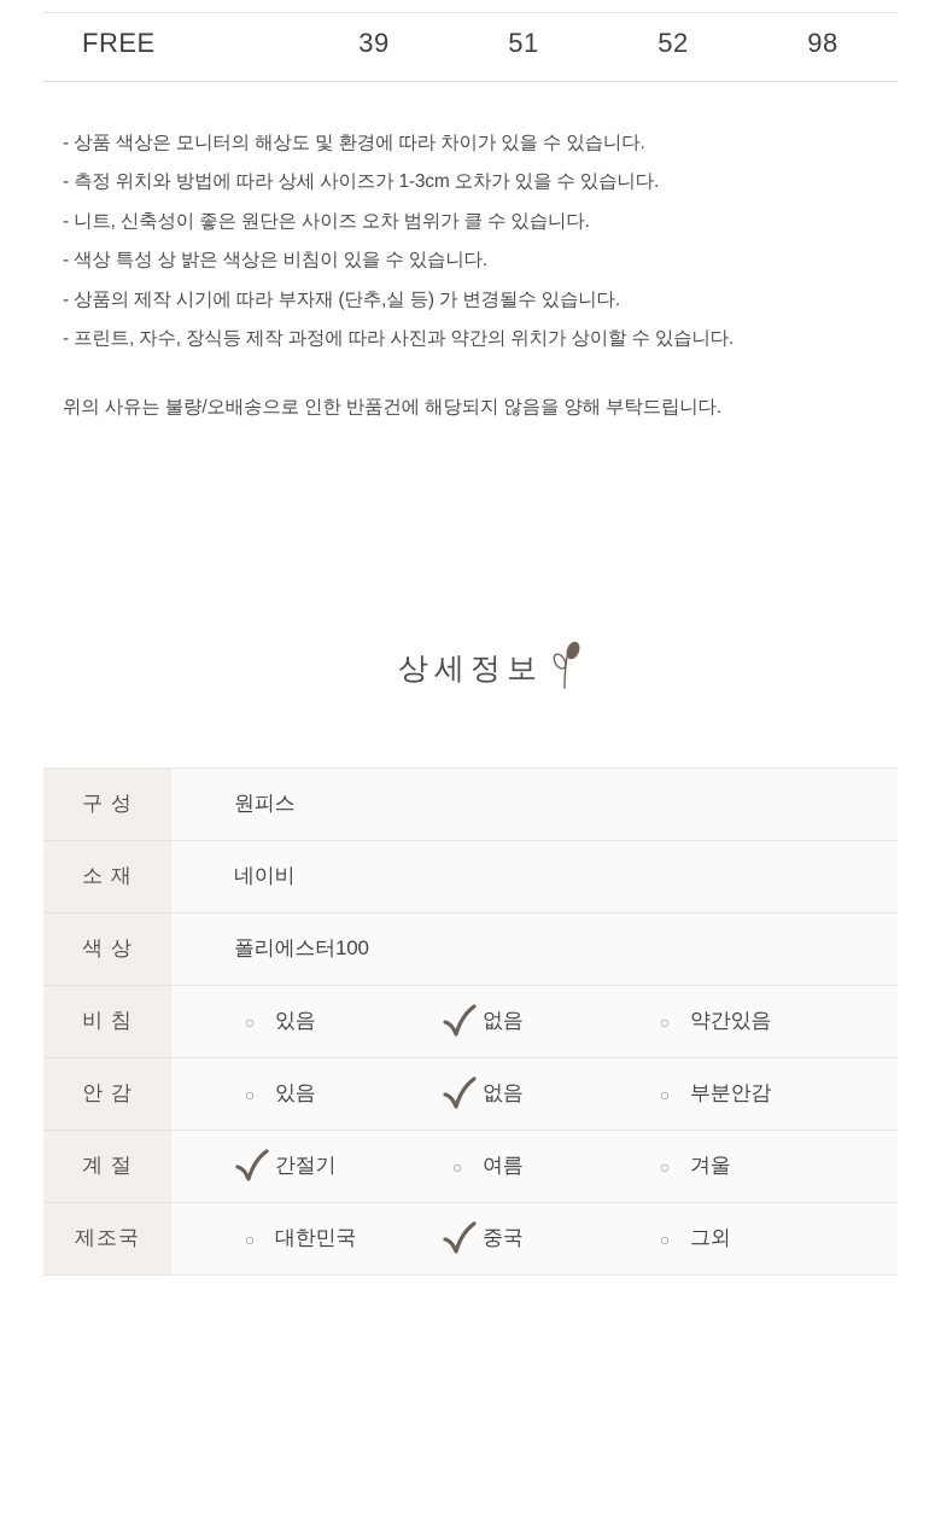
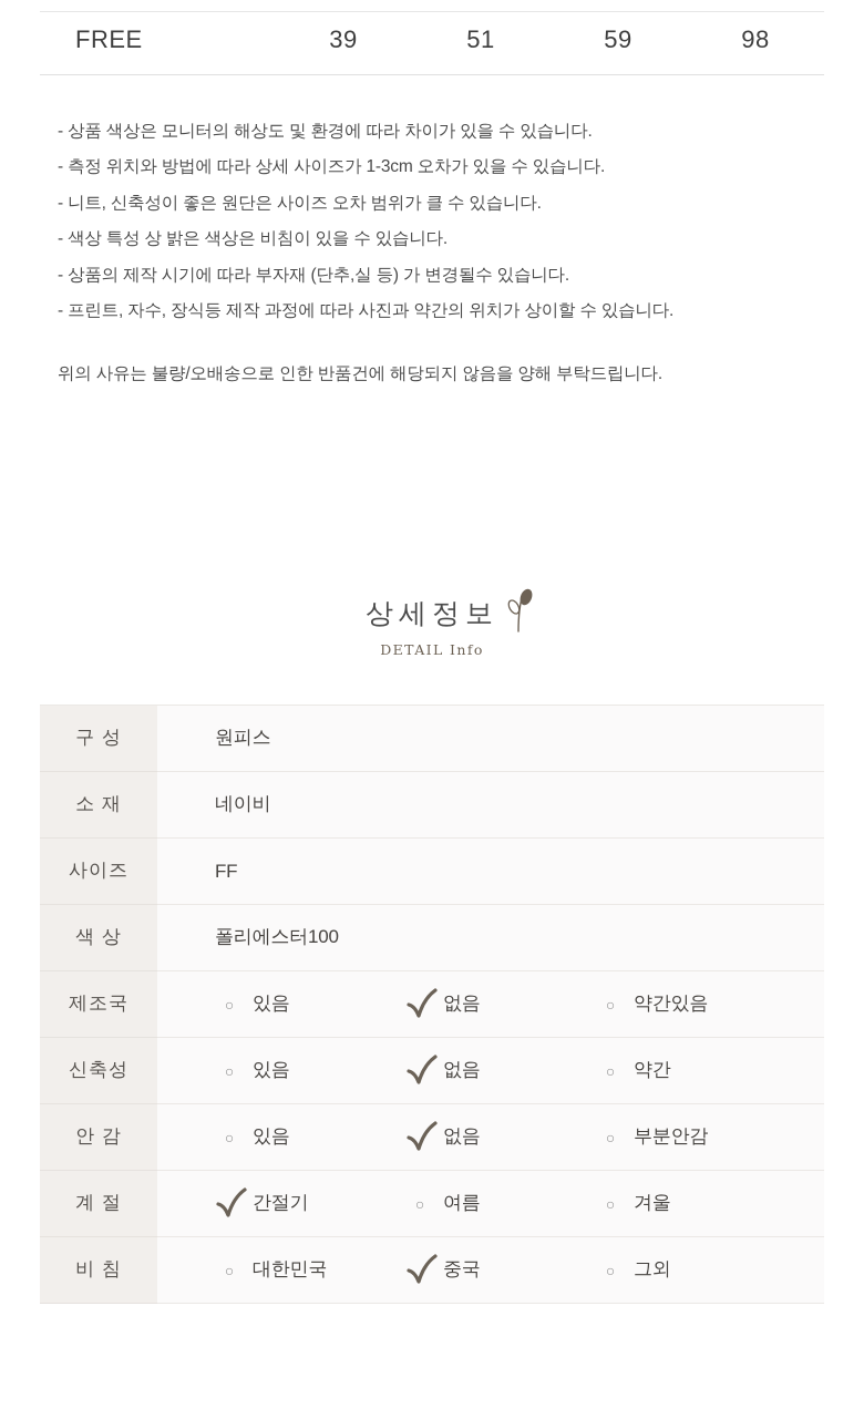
- FREE	39	51	52	98
+ FREE	39	51	59	98
  - 상품 색상은 모니터의 해상도 및 환경에 따라 차이가 있을 수 있습니다.
  - 측정 위치와 방법에 따라 상세 사이즈가 1-3cm 오차가 있을 수 있습니다.
  - 니트, 신축성이 좋은 원단은 사이즈 오차 범위가 클 수 있습니다.
  - 색상 특성 상 밝은 색상은 비침이 있을 수 있습니다.
  - 상품의 제작 시기에 따라 부자재 (단추,실 등) 가 변경될수 있습니다.
  - 프린트, 자수, 장식등 제작 과정에 따라 사진과 약간의 위치가 상이할 수 있습니다.
  위의 사유는 불량/오배송으로 인한 반품건에 해당되지 않음을 양해 부탁드립니다.
  상세정보
+ DETAIL Info
  구 성	원피스
  소 재	네이비
+ 사이즈	FF
  색 상	폴리에스터100
- 비 침	○ 있음 없음 ○ 약간있음
+ 제조국	○ 있음 없음 ○ 약간있음
+ 신축성	○ 있음 없음 ○ 약간
  안 감	○ 있음 없음 ○ 부분안감
  계 절	간절기 ○ 여름 ○ 겨울
- 제조국	○ 대한민국 중국 ○ 그외
+ 비 침	○ 대한민국 중국 ○ 그외
